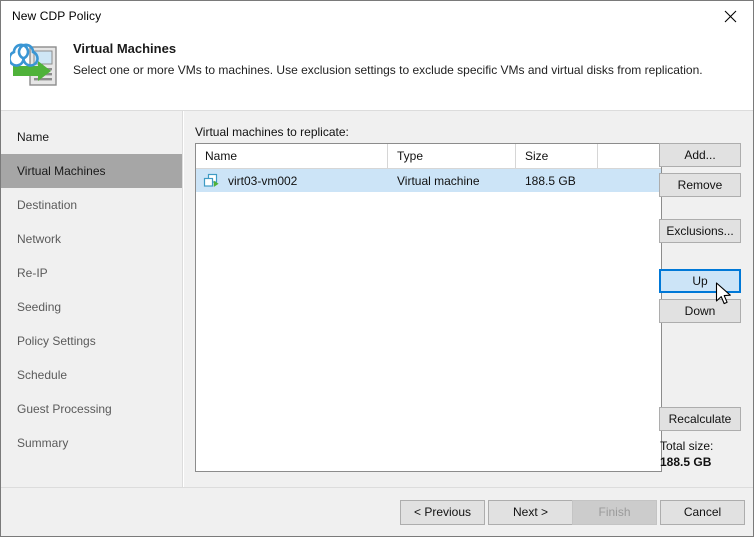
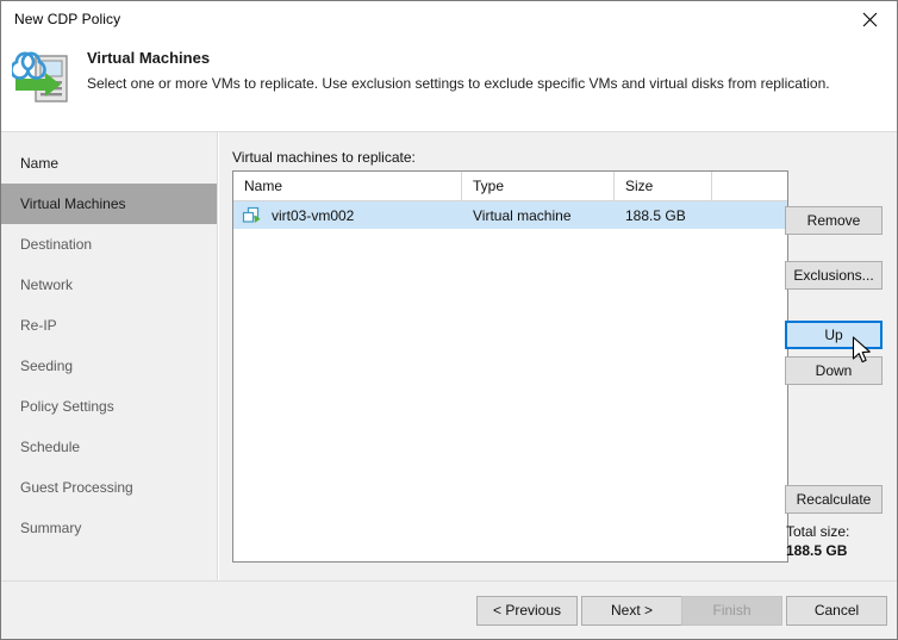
  New CDP Policy
  Virtual Machines
- Select one or more VMs to machines. Use exclusion settings to exclude specific VMs and virtual disks from replication.
+ Select one or more VMs to replicate. Use exclusion settings to exclude specific VMs and virtual disks from replication.
  Name
  Virtual Machines
  Destination
  Network
  Re-IP
  Seeding
  Policy Settings
  Schedule
  Guest Processing
  Summary
  Virtual machines to replicate:
  Name
  Type
  Size
  virt03-vm002
  Virtual machine
  188.5 GB
- Add...
  Remove
  Exclusions...
  Up
  Down
  Recalculate
  Total size:
  188.5 GB
  < Previous
  Next >
  Finish
  Cancel
